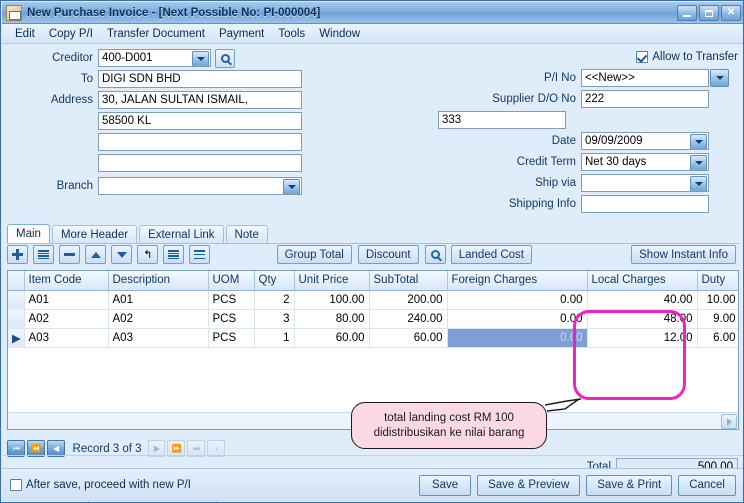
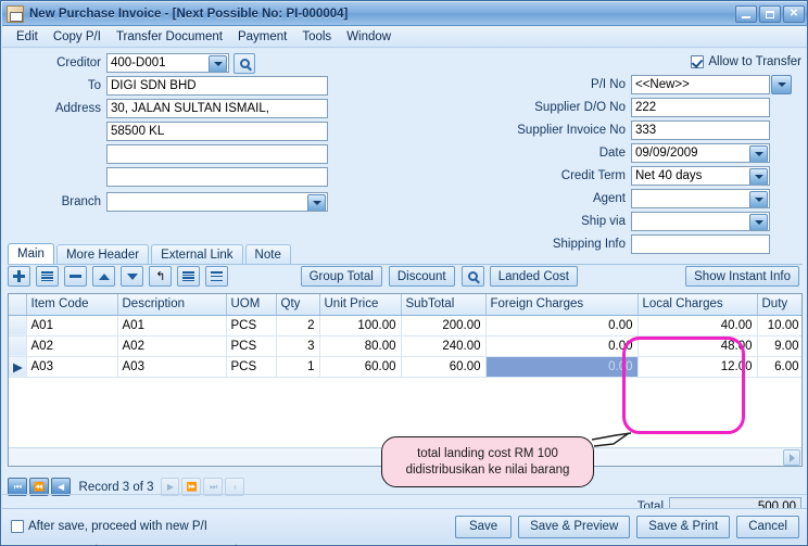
  New Purchase Invoice - [Next Possible No: PI-000004]
  ✕
  Edit
  Copy P/I
  Transfer Document
  Payment
  Tools
  Window
  Creditor
  400-D001
  To
  DIGI SDN BHD
  Address
  30, JALAN SULTAN ISMAIL,
  58500 KL
  Branch
  Allow to Transfer
  P/I No
  <<New>>
  Supplier D/O No
  222
+ Supplier Invoice No
  333
  Date
  09/09/2009
  Credit Term
- Net 30 days
+ Net 40 days
+ Agent
  Ship via
  Shipping Info
  Main
  More Header
  External Link
  Note
  ↰ Group Total Discount Landed Cost
  Show Instant Info
  	Item Code	Description	UOM	Qty	Unit Price	SubTotal	Foreign Charges	Local Charges	Duty
  	A01	A01	PCS	2	100.00	200.00	0.00	40.00	10.00
  	A02	A02	PCS	3	80.00	240.00	0.00	48.00	9.00
  ▶	A03	A03	PCS	1	60.00	60.00	0.00	12.00	6.00
  total landing cost RM 100
  didistribusikan ke nilai barang
  ⏮
  ⏪
  ◀
  Record 3 of 3
  ▶
  ⏩
  ⏭
  ‹
  Total
  500.00
  After save, proceed with new P/I
  Save
  Save & Preview
  Save & Print
  Cancel
